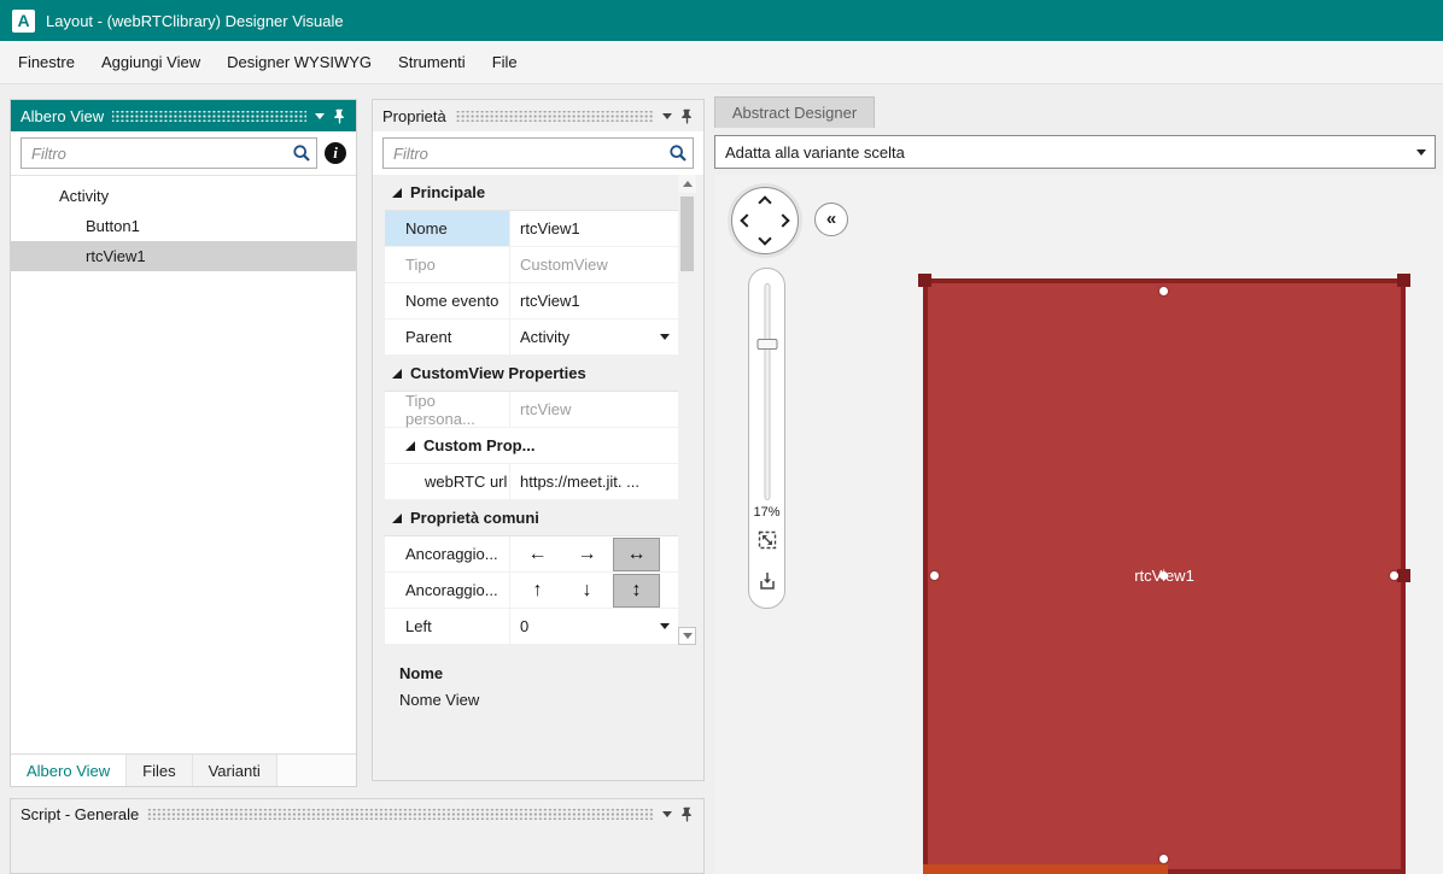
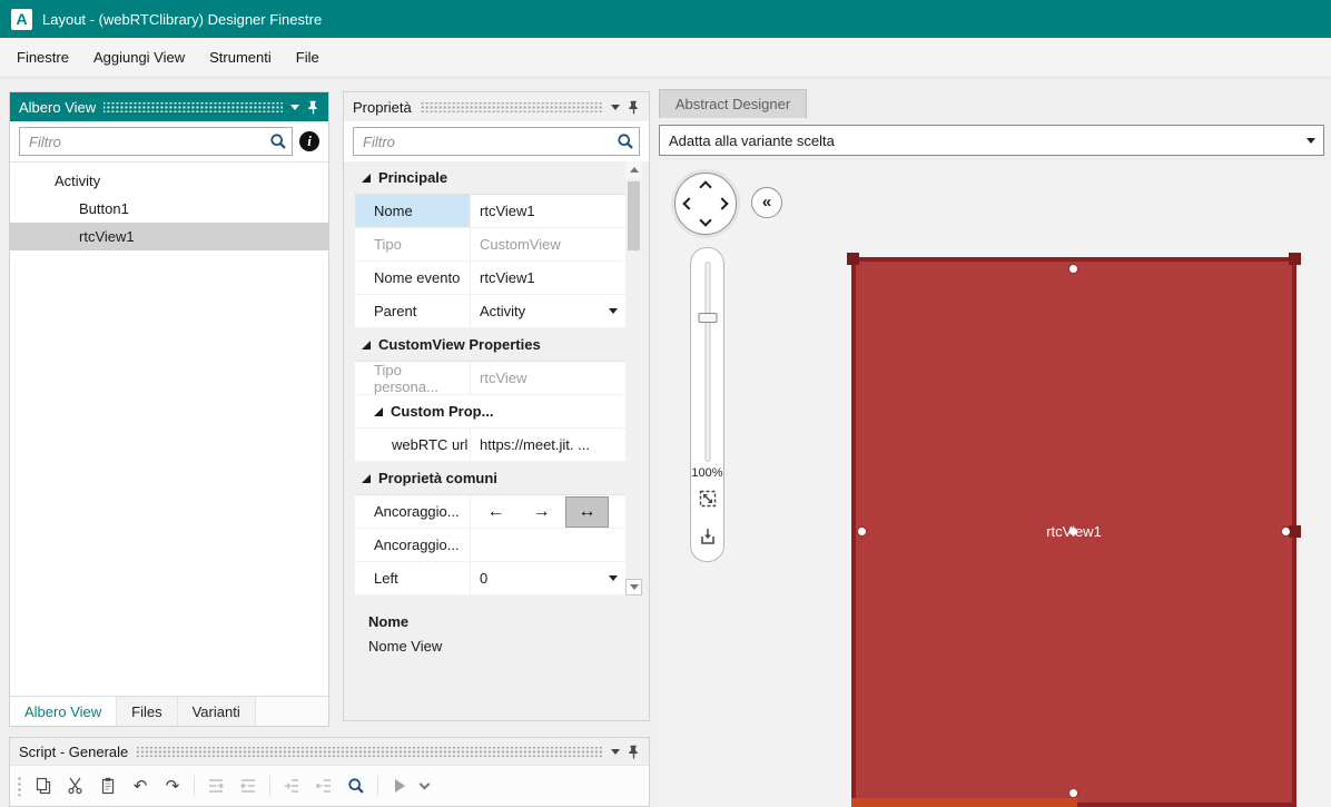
  A
- Layout - (webRTClibrary) Designer Visuale
+ Layout - (webRTClibrary) Designer Finestre
  Finestre
  Aggiungi View
- Designer WYSIWYG
  Strumenti
  File
  Albero View
  Filtro
  i
  Activity
  Button1
  rtcView1
  Albero View
  Files
  Varianti
  Proprietà
  Filtro
  Principale
  Nome
  rtcView1
  Tipo
  CustomView
  Nome evento
  rtcView1
  Parent
  Activity
  CustomView Properties
  Tipo persona...
  rtcView
  Custom Prop...
  webRTC url
  https://meet.jit. ...
  Proprietà comuni
  Ancoraggio...
  ←
  →
  ↔
  Ancoraggio...
- ↑
- ↓
- ↕
  Left
  0
  Nome
  Nome View
  Abstract Designer
  Adatta alla variante scelta
  «
- 17%
+ 100%
  rtcView1
  Script - Generale
+ ↶
+ ↷
